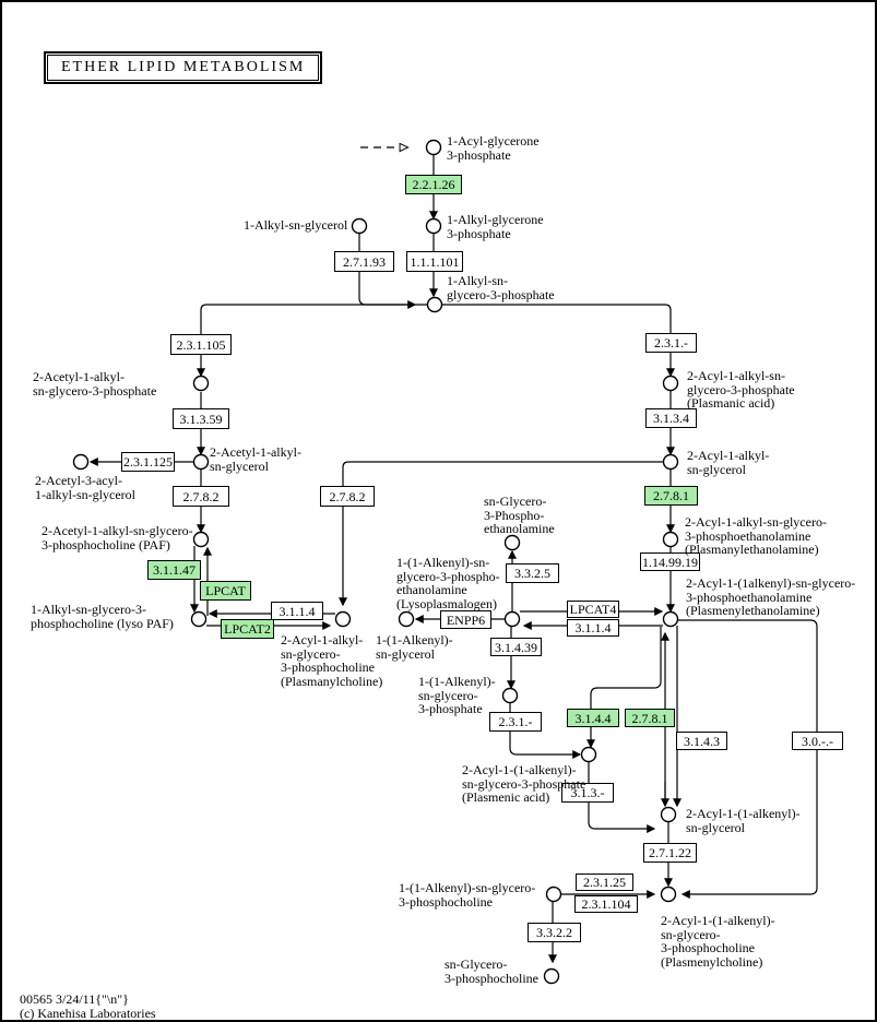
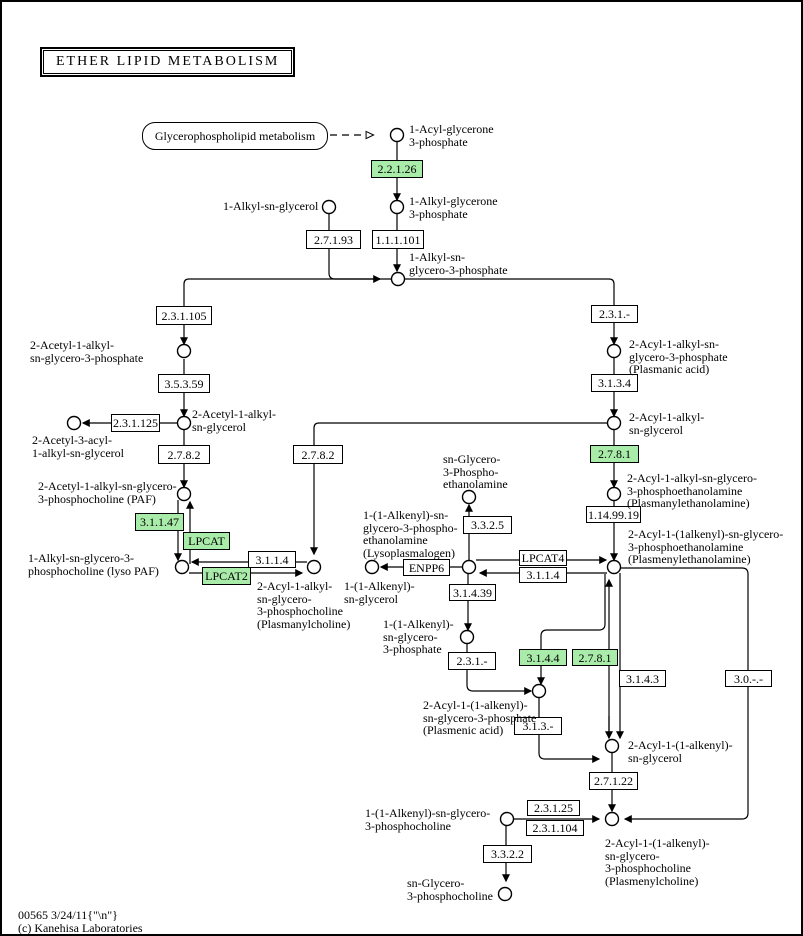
  ETHER LIPID METABOLISM
+ Glycerophospholipid metabolism
  2.2.1.26
  2.7.1.93
  1.1.1.101
  2.3.1.105
- 3.1.3.59
+ 3.5.3.59
  2.3.1.125
  2.7.8.2
  3.1.1.47
  LPCAT
  3.1.1.4
  LPCAT2
  2.7.8.2
  2.3.1.-
  3.1.3.4
  2.7.8.1
  1.14.99.19
  3.3.2.5
  ENPP6
  LPCAT4
  3.1.1.4
  3.1.4.39
  2.3.1.-
  3.1.4.4
  2.7.8.1
  3.1.4.3
  3.0.-.-
  3.1.3.-
  2.7.1.22
  2.3.1.25
  2.3.1.104
  3.3.2.2
  1-Acyl-glycerone
  3-phosphate
  1-Alkyl-sn-glycerol
  1-Alkyl-glycerone
  3-phosphate
  1-Alkyl-sn-
  glycero-3-phosphate
  2-Acetyl-1-alkyl-
  sn-glycero-3-phosphate
  2-Acetyl-1-alkyl-
  sn-glycerol
  2-Acetyl-3-acyl-
  1-alkyl-sn-glycerol
  2-Acetyl-1-alkyl-sn-glycero-
  3-phosphocholine (PAF)
  1-Alkyl-sn-glycero-3-
  phosphocholine (lyso PAF)
  2-Acyl-1-alkyl-
  sn-glycero-
  3-phosphocholine
  (Plasmanylcholine)
  2-Acyl-1-alkyl-sn-
  glycero-3-phosphate
  (Plasmanic acid)
  2-Acyl-1-alkyl-
  sn-glycerol
  2-Acyl-1-alkyl-sn-glycero-
  3-phosphoethanolamine
  (Plasmanylethanolamine)
  2-Acyl-1-(1alkenyl)-sn-glycero-
  3-phosphoethanolamine
  (Plasmenylethanolamine)
  sn-Glycero-
  3-Phospho-
  ethanolamine
  1-(1-Alkenyl)-sn-
  glycero-3-phospho-
  ethanolamine
  (Lysoplasmalogen)
  1-(1-Alkenyl)-
  sn-glycerol
  1-(1-Alkenyl)-
  sn-glycero-
  3-phosphate
  2-Acyl-1-(1-alkenyl)-
  sn-glycero-3-phosphate
  (Plasmenic acid)
  2-Acyl-1-(1-alkenyl)-
  sn-glycerol
  1-(1-Alkenyl)-sn-glycero-
  3-phosphocholine
  2-Acyl-1-(1-alkenyl)-
  sn-glycero-
  3-phosphocholine
  (Plasmenylcholine)
  sn-Glycero-
  3-phosphocholine
  00565 3/24/11{"\n"}
  (c) Kanehisa Laboratories
